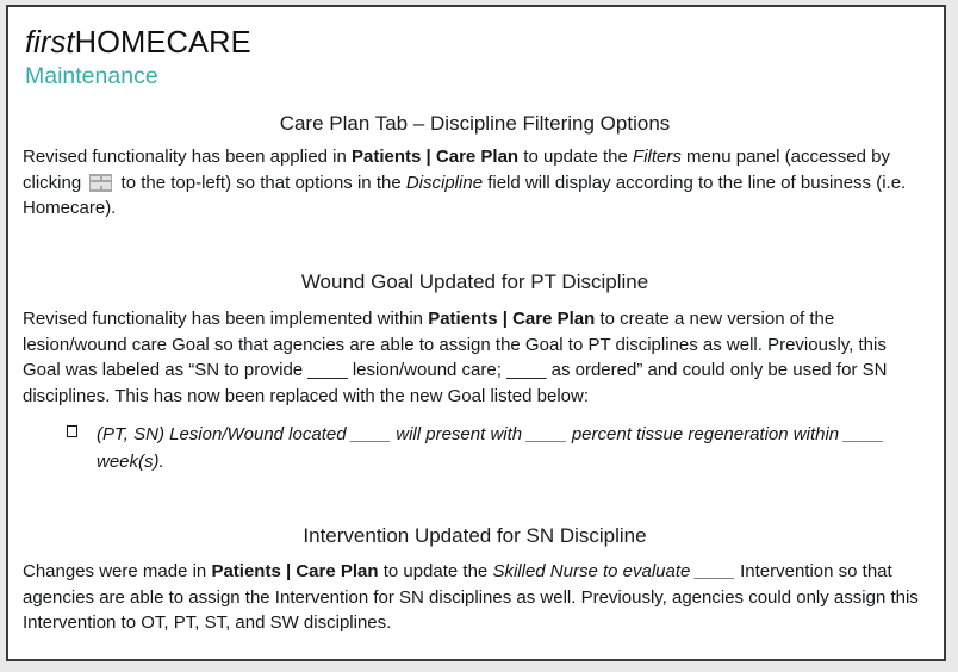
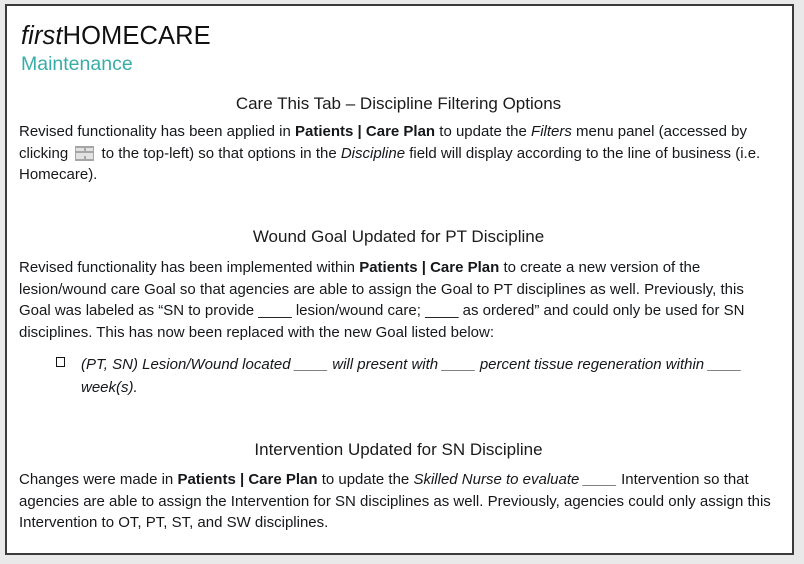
  firstHOMECARE
  Maintenance
- Care Plan Tab – Discipline Filtering Options
+ Care This Tab – Discipline Filtering Options
  Revised functionality has been applied in Patients | Care Plan to update the Filters menu panel (accessed by clicking to the top-left) so that options in the Discipline field will display according to the line of business (i.e. Homecare).
  Wound Goal Updated for PT Discipline
  Revised functionality has been implemented within Patients | Care Plan to create a new version of the lesion/wound care Goal so that agencies are able to assign the Goal to PT disciplines as well. Previously, this Goal was labeled as “SN to provide ____ lesion/wound care; ____ as ordered” and could only be used for SN disciplines. This has now been replaced with the new Goal listed below:
  (PT, SN) Lesion/Wound located ____ will present with ____ percent tissue regeneration within ____ week(s).
  Intervention Updated for SN Discipline
  Changes were made in Patients | Care Plan to update the Skilled Nurse to evaluate ____ Intervention so that agencies are able to assign the Intervention for SN disciplines as well. Previously, agencies could only assign this Intervention to OT, PT, ST, and SW disciplines.
